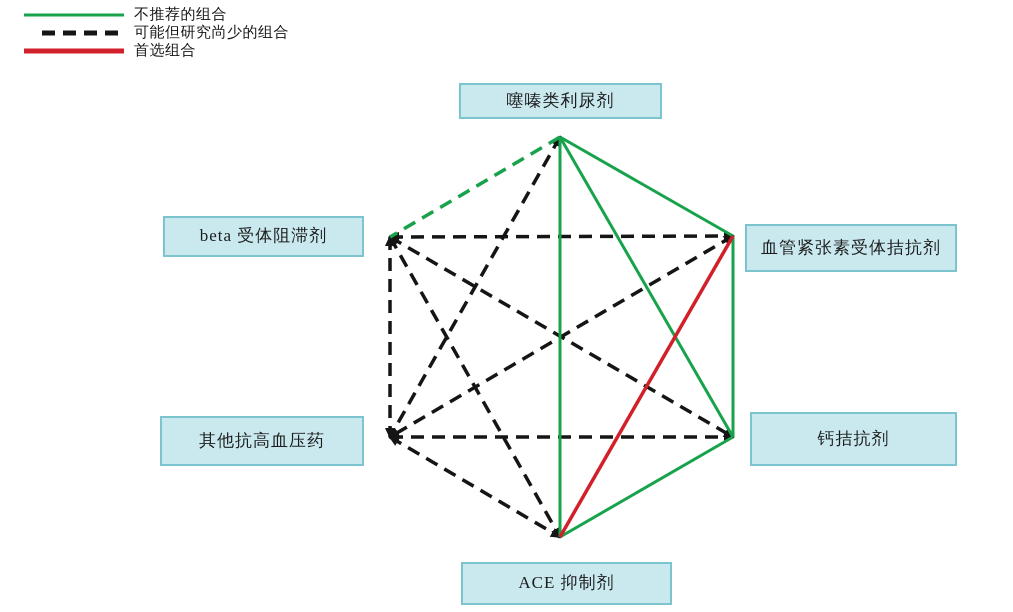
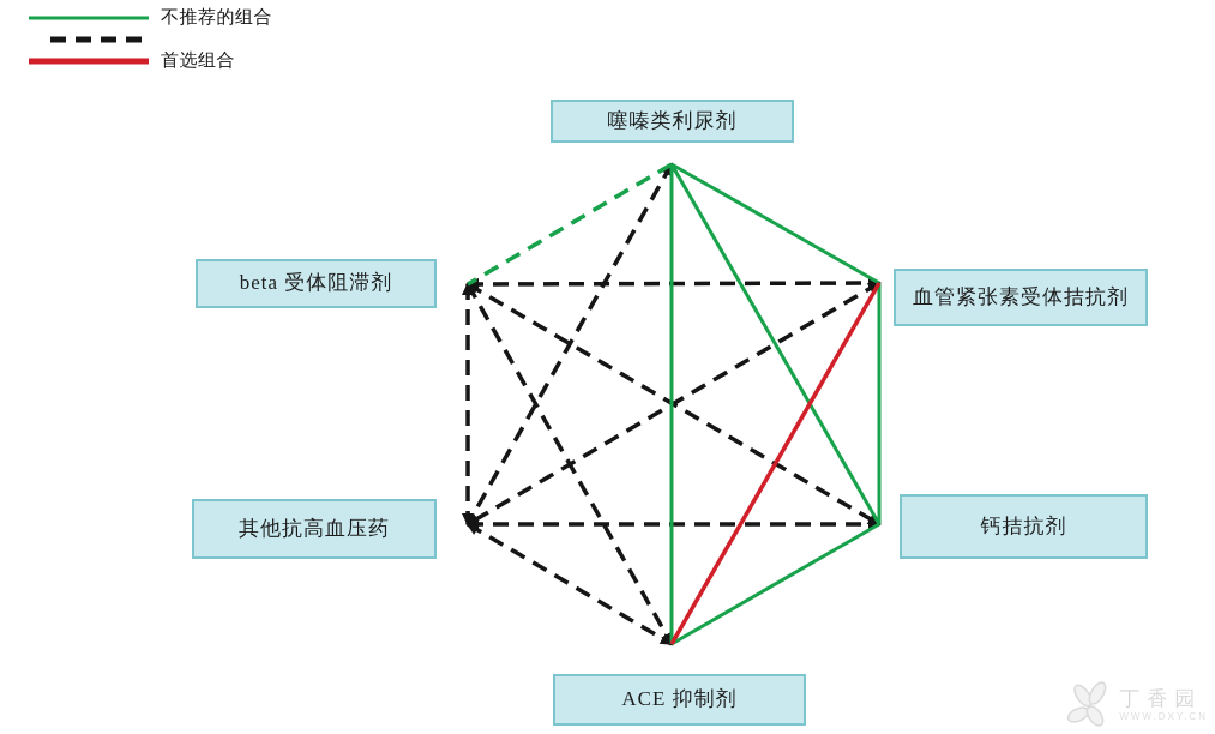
  噻嗪类利尿剂
  beta 受体阻滞剂
  血管紧张素受体拮抗剂
  其他抗高血压药
  钙拮抗剂
  ACE 抑制剂
  不推荐的组合
- 可能但研究尚少的组合
  首选组合
+ 丁香园
+ WWW.DXY.CN
